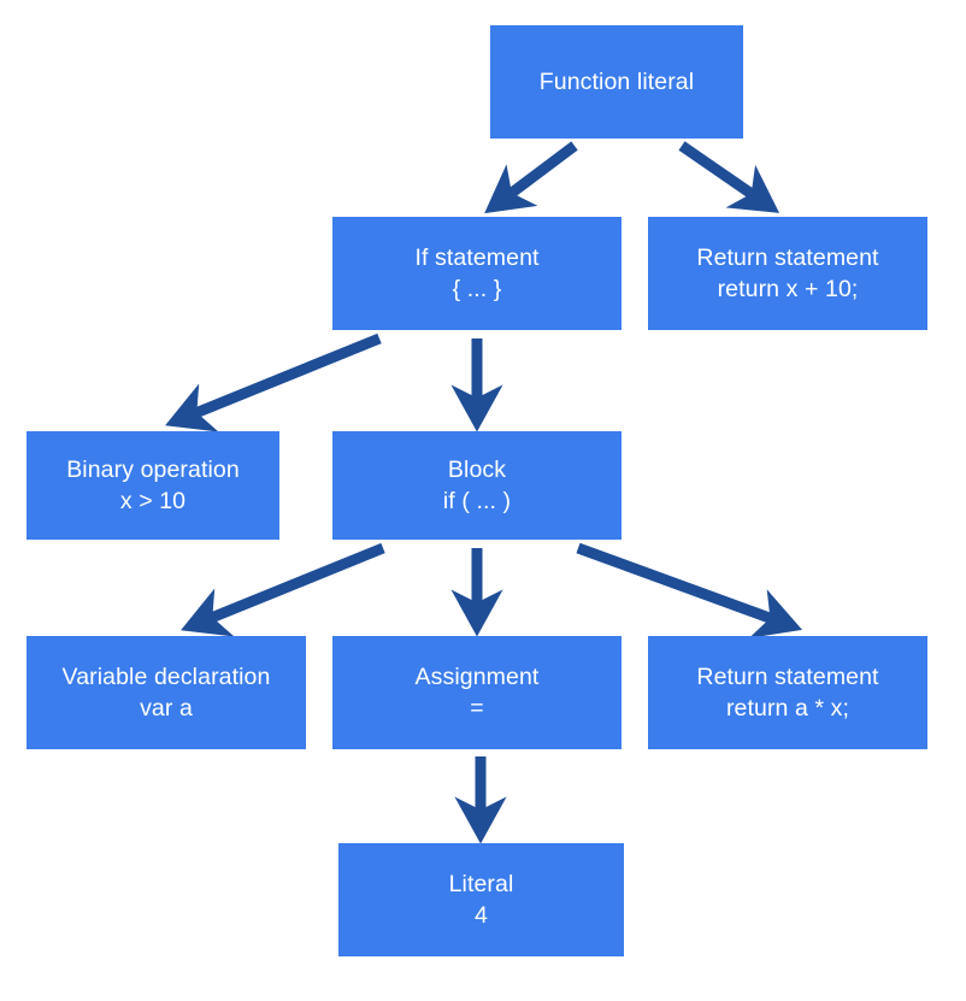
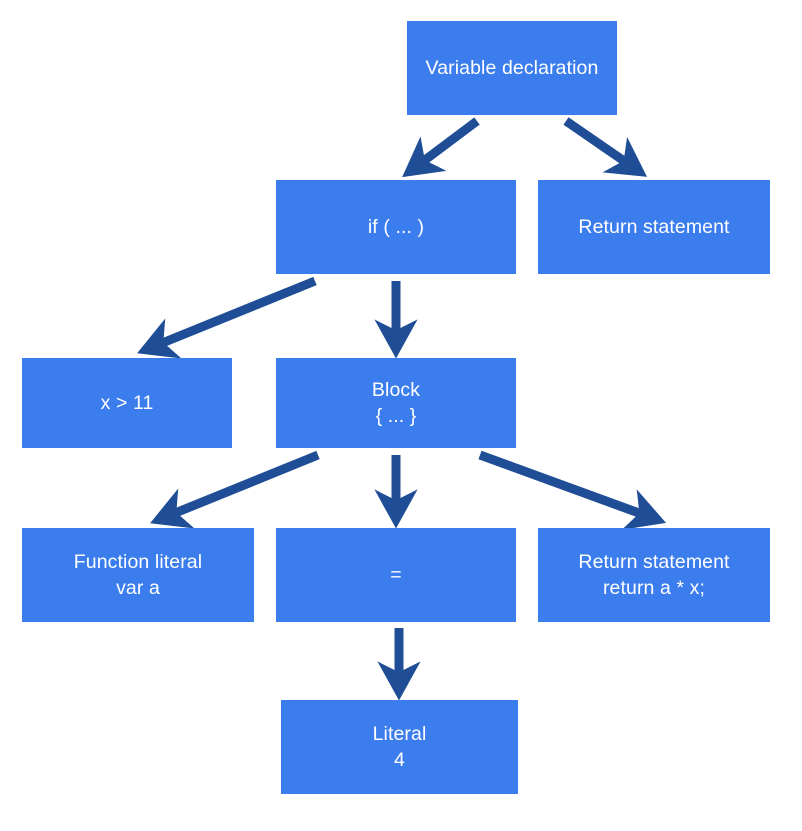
- Function literal
+ Variable declaration
- If statement
- { ... }
+ if ( ... )
  Return statement
- return x + 10;
- Binary operation
- x > 10
+ x > 11
  Block
- if ( ... )
+ { ... }
- Variable declaration
+ Function literal
  var a
- Assignment
  =
  Return statement
  return a * x;
  Literal
  4
